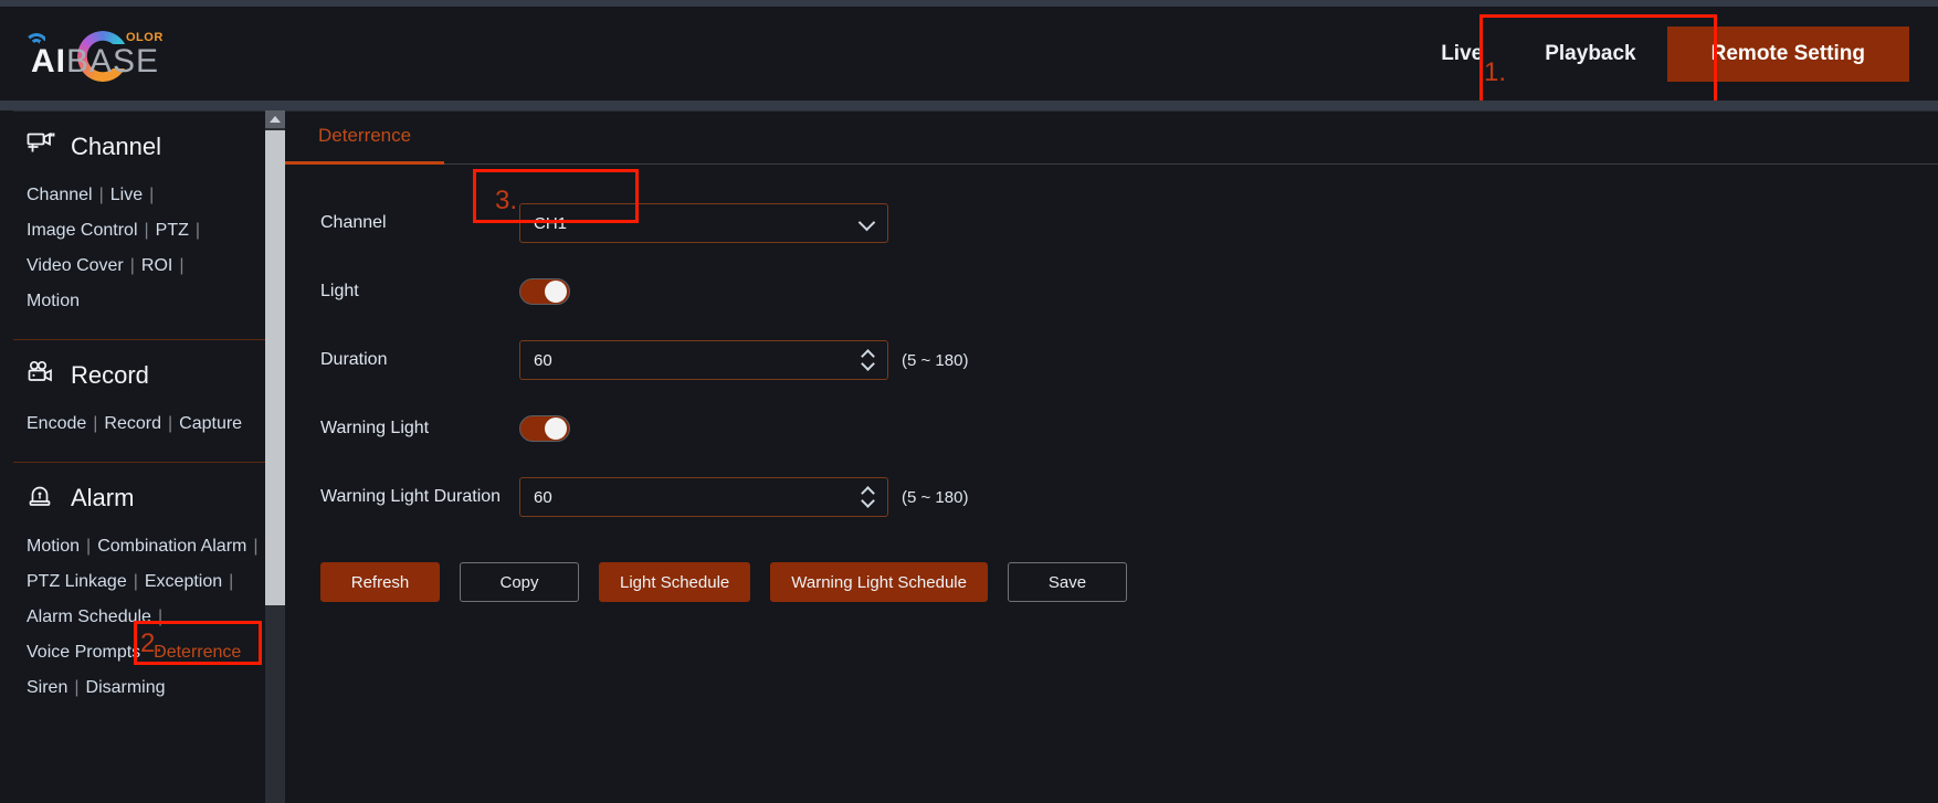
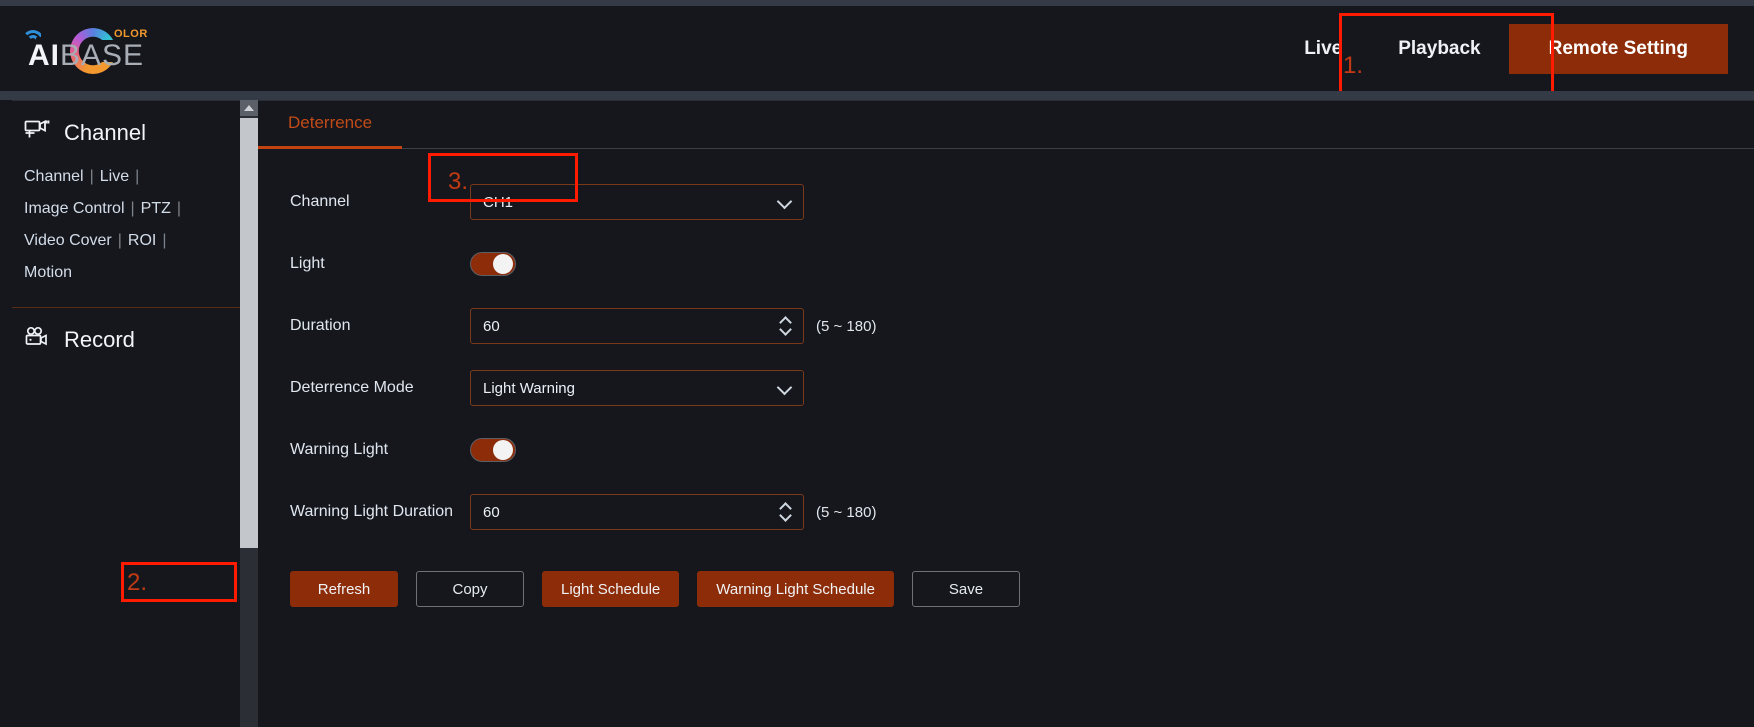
  AIBASE
  OLOR
  Live
  Playback
  Remote Setting
  1.
  Channel
  Channel | Live |
  Image Control | PTZ |
  Video Cover | ROI |
  Motion
  Record
- Encode | Record | Capture
- Alarm
- Motion | Combination Alarm |
- PTZ Linkage | Exception |
- Alarm Schedule |
- Voice Prompts Deterrence
- Siren | Disarming
  2.
  Deterrence
  Channel
  CH1
  Light
  Duration
  60
  (5 ~ 180)
+ Deterrence Mode
+ Light Warning
  Warning Light
  Warning Light Duration
  60
  (5 ~ 180)
  Refresh
  Copy
  Light Schedule
  Warning Light Schedule
  Save
  3.
